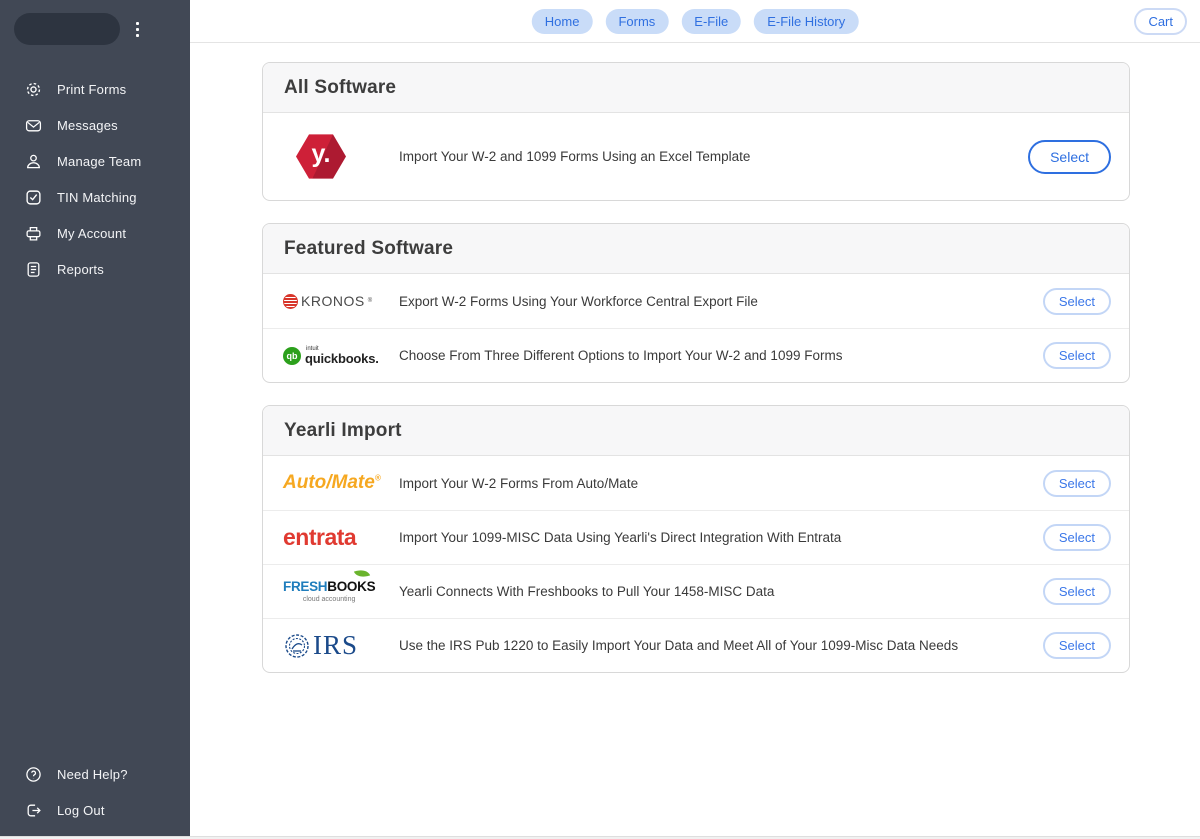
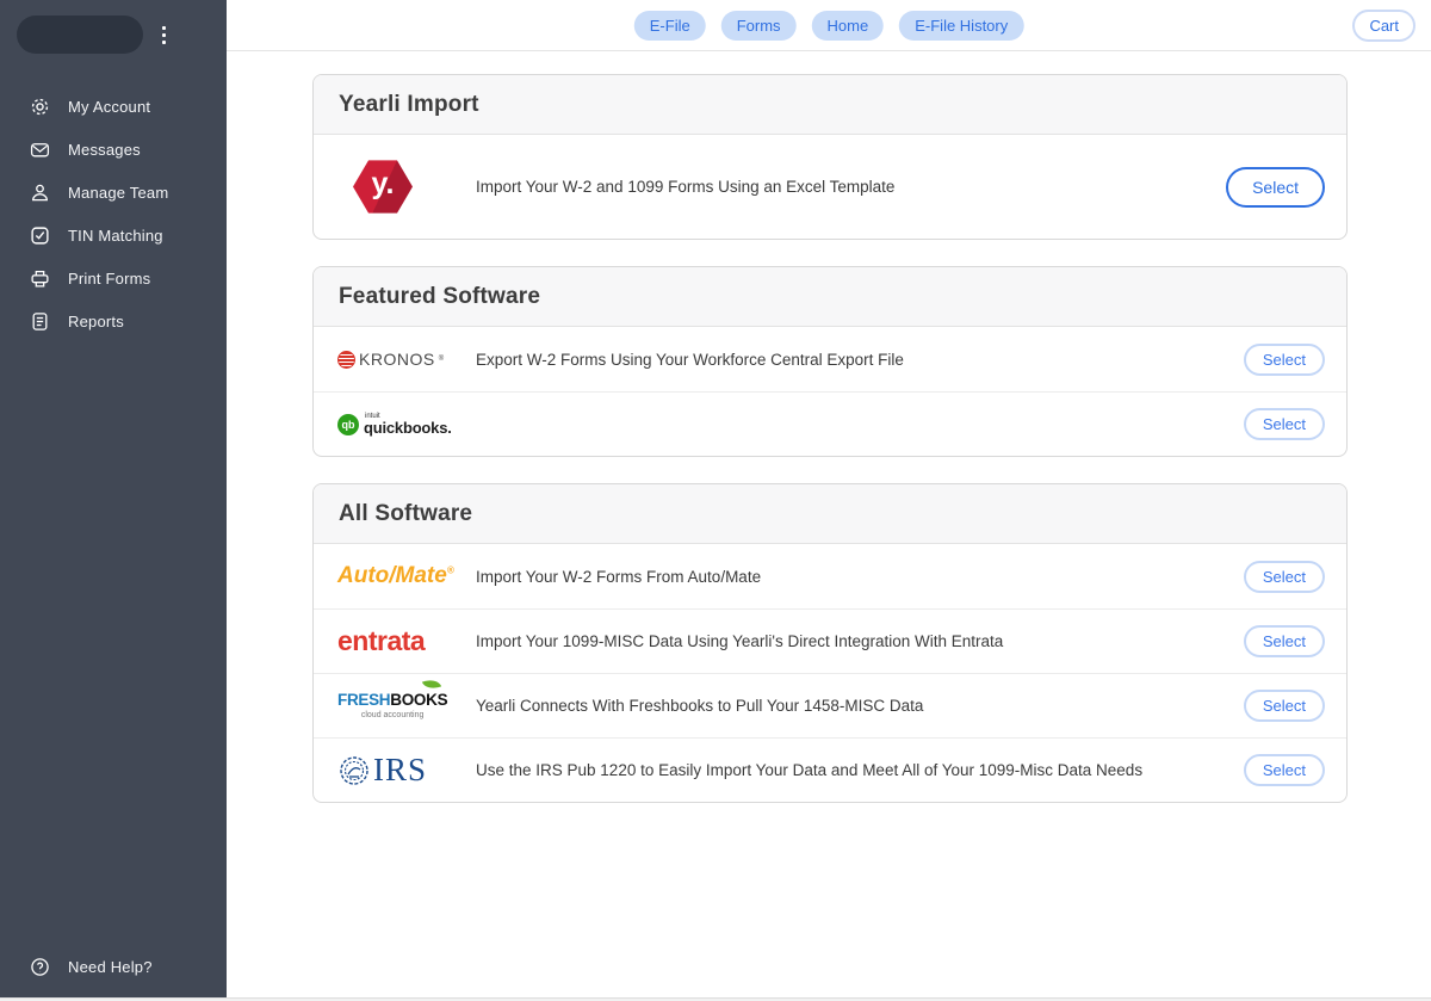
- Print Forms
+ My Account
  Messages
  Manage Team
  TIN Matching
- My Account
+ Print Forms
  Reports
  Need Help?
- Log Out
- Home
+ E-File
  Forms
- E-File
+ Home
  E-File History
  Cart
- All Software
+ Yearli Import
  y.
  Import Your W-2 and 1099 Forms Using an Excel Template
  Select
  Featured Software
  KRONOS
  Export W-2 Forms Using Your Workforce Central Export File
  Select
  qb
  quickbooks.
- Choose From Three Different Options to Import Your W-2 and 1099 Forms
  Select
- Yearli Import
+ All Software
  Auto/Mate®
  Import Your W-2 Forms From Auto/Mate
  Select
  entrata
  Import Your 1099-MISC Data Using Yearli's Direct Integration With Entrata
  Select
  FRESHBOOKS
  Yearli Connects With Freshbooks to Pull Your 1458-MISC Data
  Select
  IRS
  Use the IRS Pub 1220 to Easily Import Your Data and Meet All of Your 1099-Misc Data Needs
  Select
